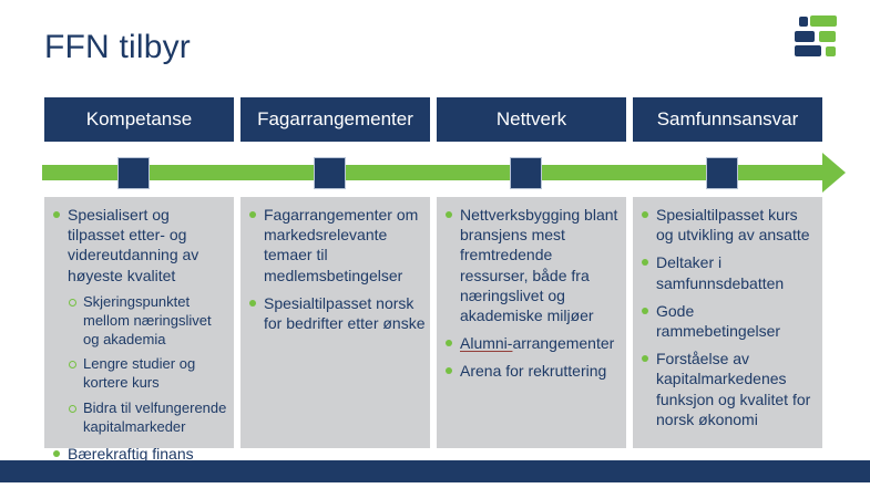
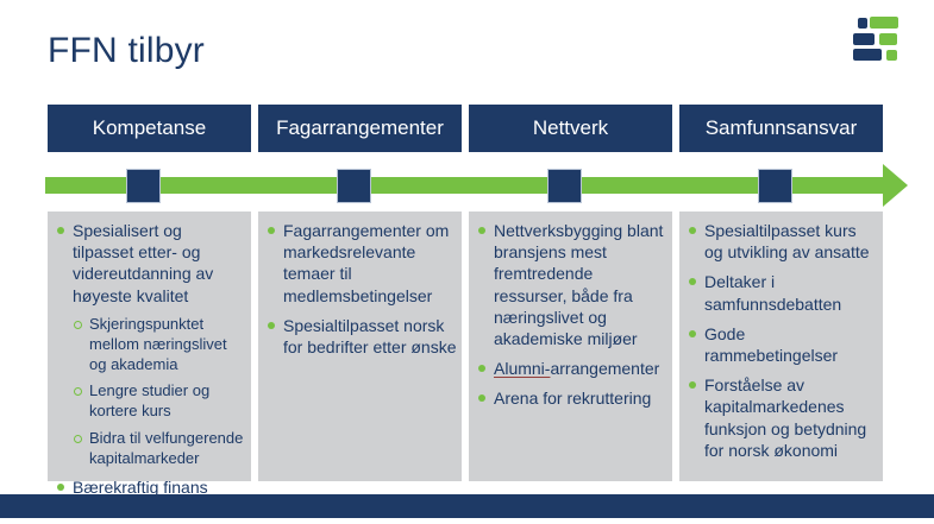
  FFN tilbyr
  Kompetanse
  Spesialisert og tilpasset etter- og videreutdanning av høyeste kvalitet
  Skjeringspunktet mellom næringslivet og akademia
  Lengre studier og kortere kurs
  Bidra til velfungerende kapitalmarkeder
  Bærekraftig finans
  Fagarrangementer
  Fagarrangementer om markedsrelevante temaer til medlemsbetingelser
  Spesialtilpasset norsk for bedrifter etter ønske
  Nettverk
  Nettverksbygging blant bransjens mest fremtredende ressurser, både fra næringslivet og akademiske miljøer
  Alumni-arrangementer
  Arena for rekruttering
  Samfunnsansvar
  Spesialtilpasset kurs og utvikling av ansatte
  Deltaker i samfunnsdebatten
  Gode rammebetingelser
- Forståelse av kapitalmarkedenes funksjon og kvalitet for norsk økonomi
+ Forståelse av kapitalmarkedenes funksjon og betydning for norsk økonomi
